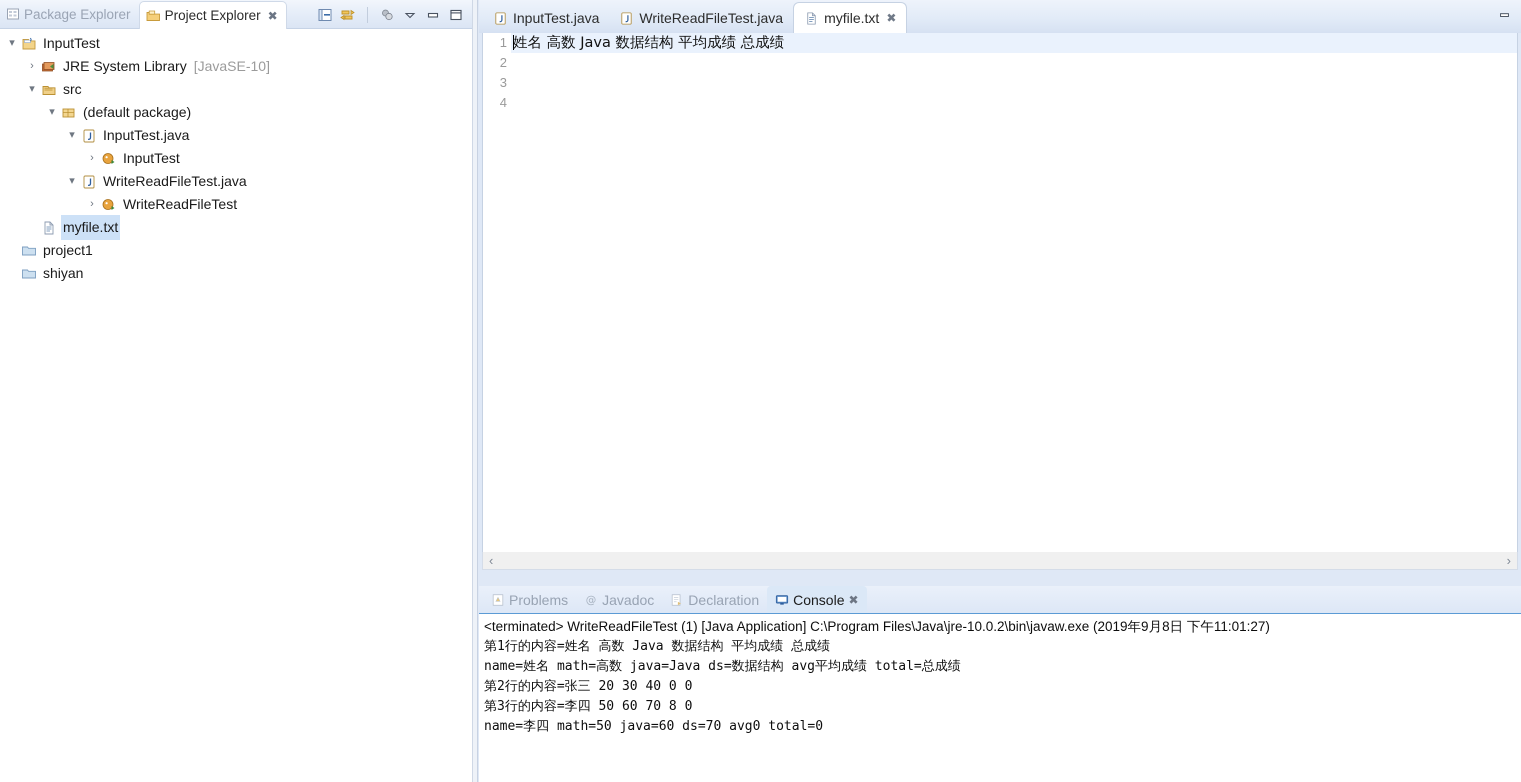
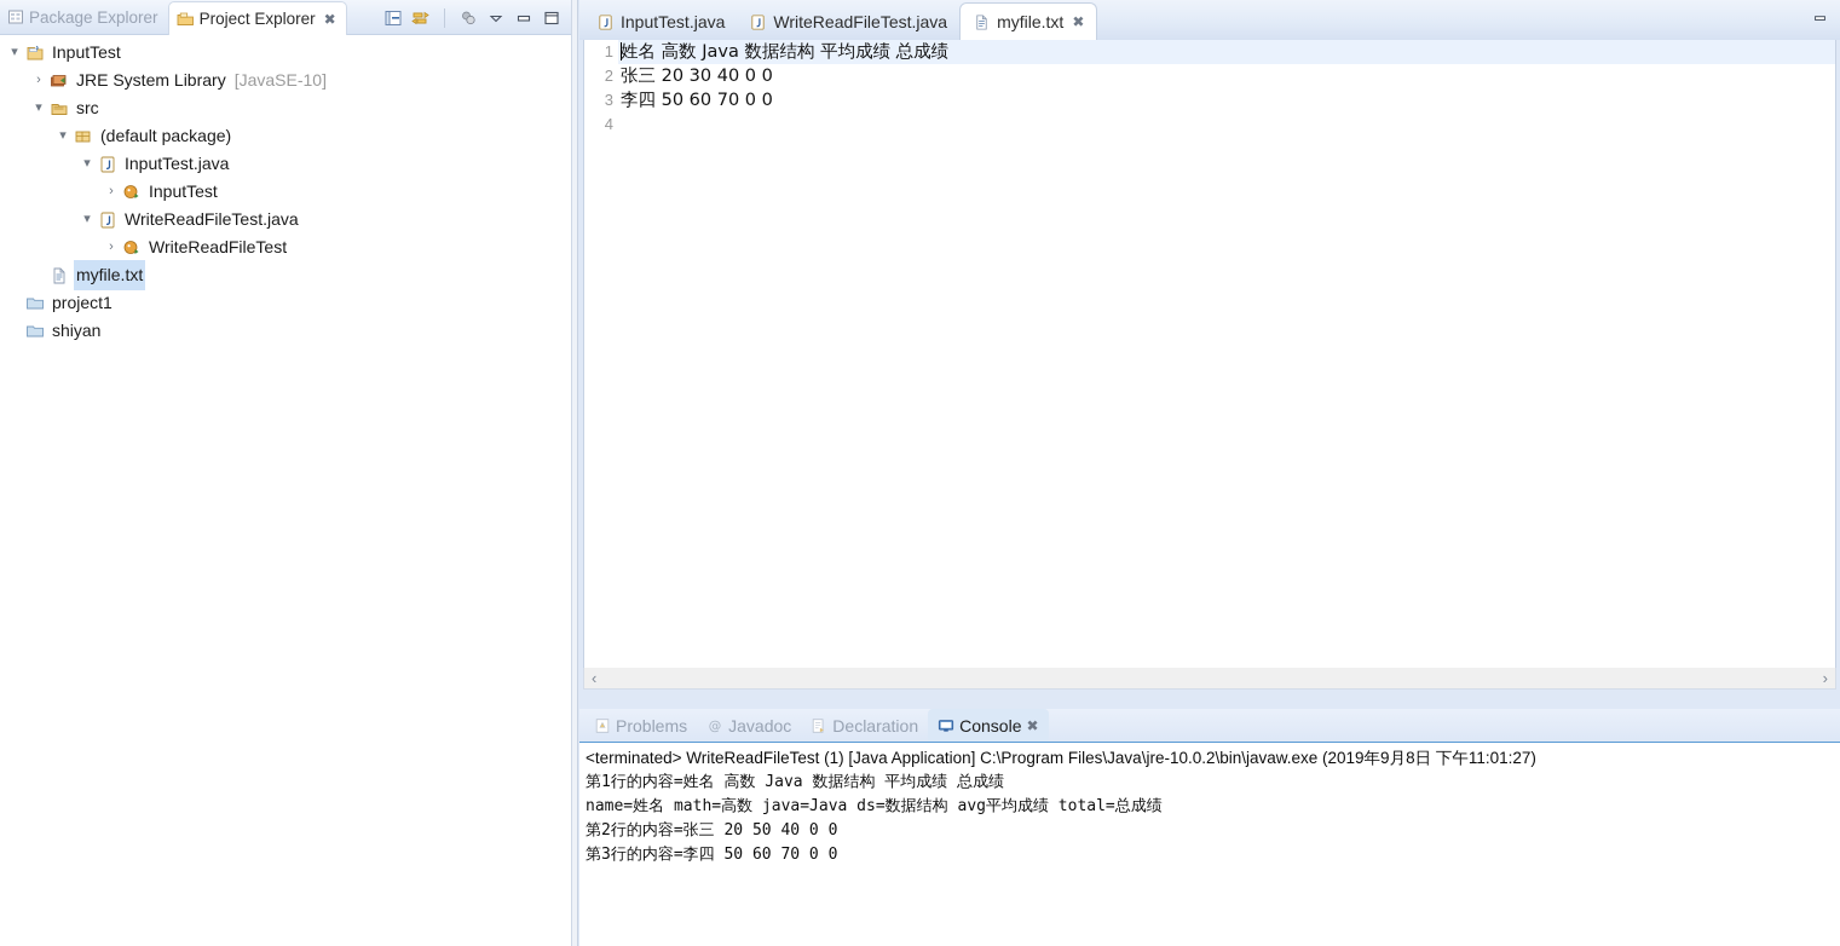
  Package Explorer
  Project Explorer
  ✖
  ▾
  InputTest
  ›
  JRE System Library
  [JavaSE-10]
  ▾
  src
  ▾
  (default package)
  ▾
  InputTest.java
  ›
  InputTest
  ▾
  WriteReadFileTest.java
  ›
  WriteReadFileTest
  myfile.txt
  project1
  shiyan
  InputTest.java
  WriteReadFileTest.java
  myfile.txt
  ✖
  1
  2
  3
  4
  姓名 高数 Java 数据结构 平均成绩 总成绩
+ 张三 20 30 40 0 0
+ 李四 50 60 70 0 0
  ‹
  ›
  Problems
  @
  Javadoc
  Declaration
  Console
  ✖
  <terminated> WriteReadFileTest (1) [Java Application] C:\Program Files\Java\jre-10.0.2\bin\javaw.exe (2019年9月8日 下午11:01:27)
  第1行的内容=姓名 高数 Java 数据结构 平均成绩 总成绩
  name=姓名 math=高数 java=Java ds=数据结构 avg平均成绩 total=总成绩
- 第2行的内容=张三 20 30 40 0 0
+ 第2行的内容=张三 20 50 40 0 0
- 第3行的内容=李四 50 60 70 8 0
+ 第3行的内容=李四 50 60 70 0 0
- name=李四 math=50 java=60 ds=70 avg0 total=0
